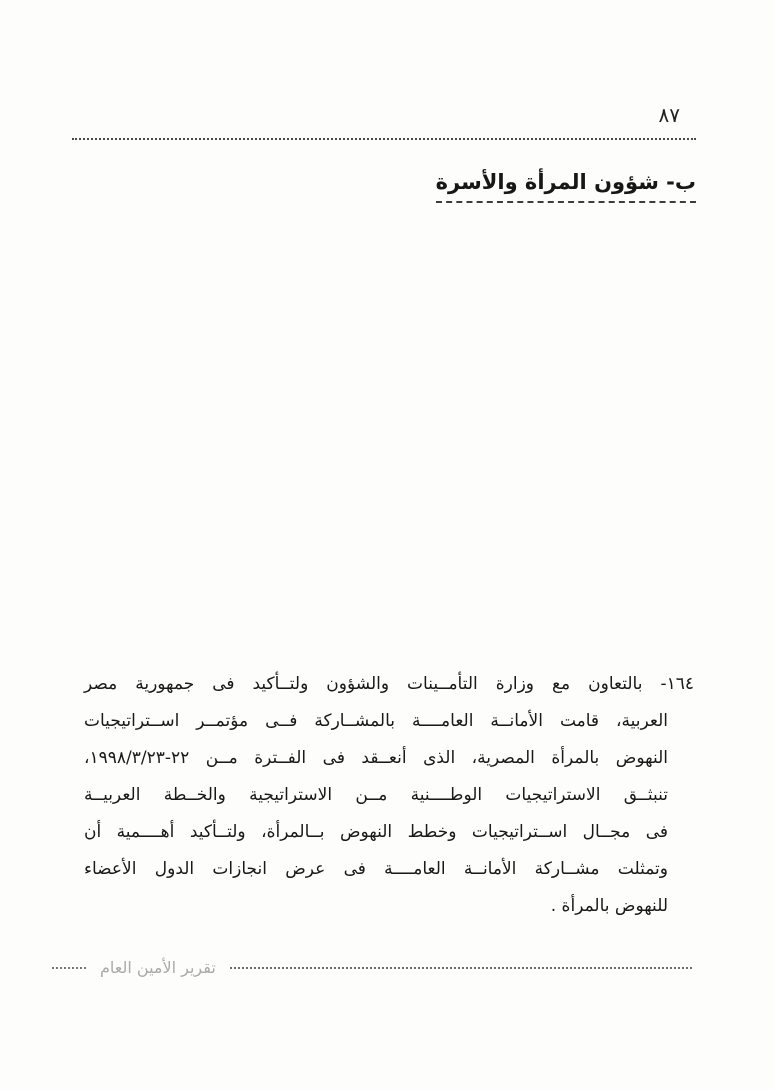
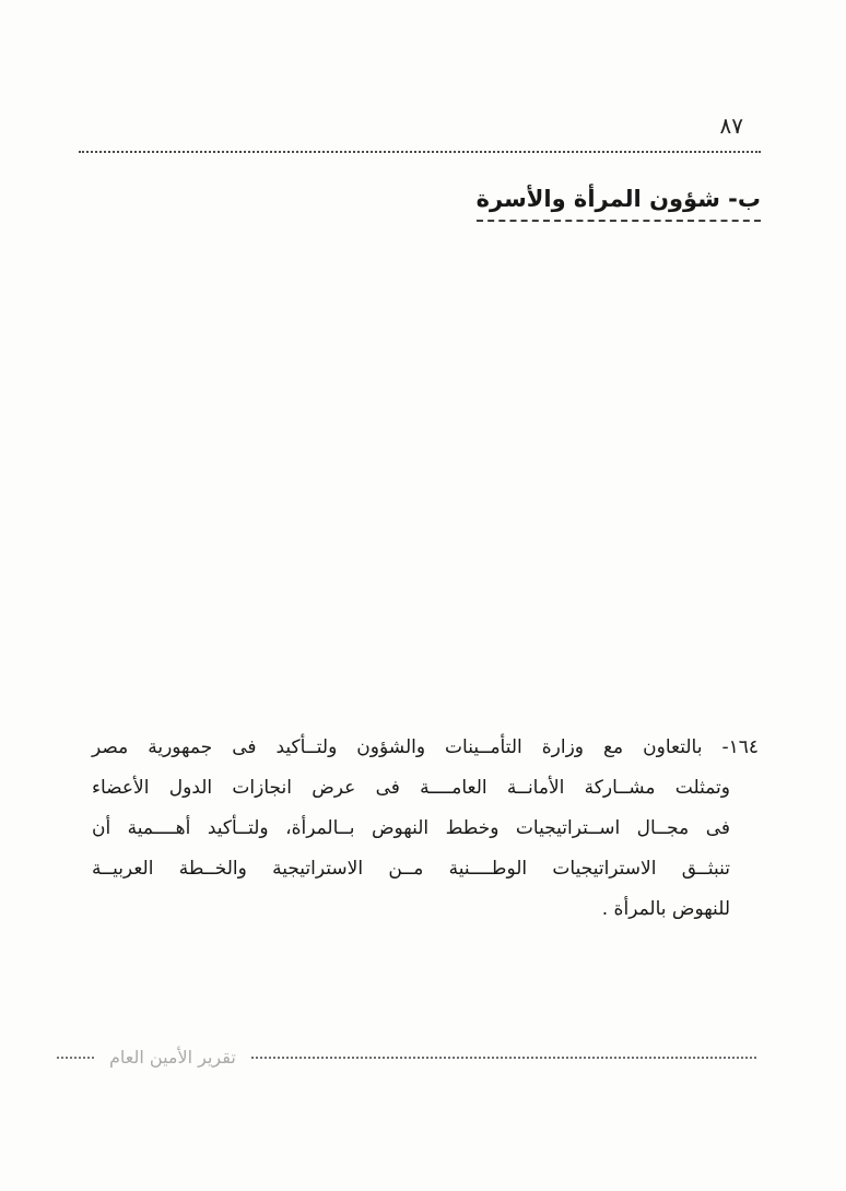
  ٨٧
  ب- شؤون المرأة والأسرة
  ١٦٤- بالتعاون مع وزارة التأمــينات والشؤون ولتــأكيد فى جمهورية مصر
- العربية، قامت الأمانــة العامــــة بالمشــاركة فــى مؤتمــر اســتراتيجيات
- النهوض بالمرأة المصرية، الذى أنعــقد فى الفــترة مــن ٢٢-١٩٩٨/٣/٢٣،
- تنبثــق الاستراتيجيات الوطــــنية مــن الاستراتيجية والخــطة العربيــة
+ وتمثلت مشــاركة الأمانــة العامــــة فى عرض انجازات الدول الأعضاء
  فى مجــال اســتراتيجيات وخطط النهوض بــالمرأة، ولتــأكيد أهــــمية أن
- وتمثلت مشــاركة الأمانــة العامــــة فى عرض انجازات الدول الأعضاء
+ تنبثــق الاستراتيجيات الوطــــنية مــن الاستراتيجية والخــطة العربيــة
  للنهوض بالمرأة .
  تقرير الأمين العام
